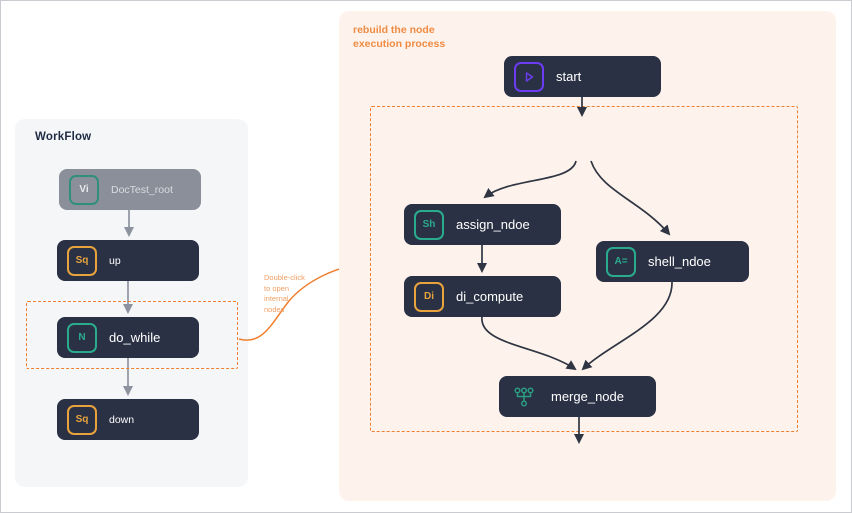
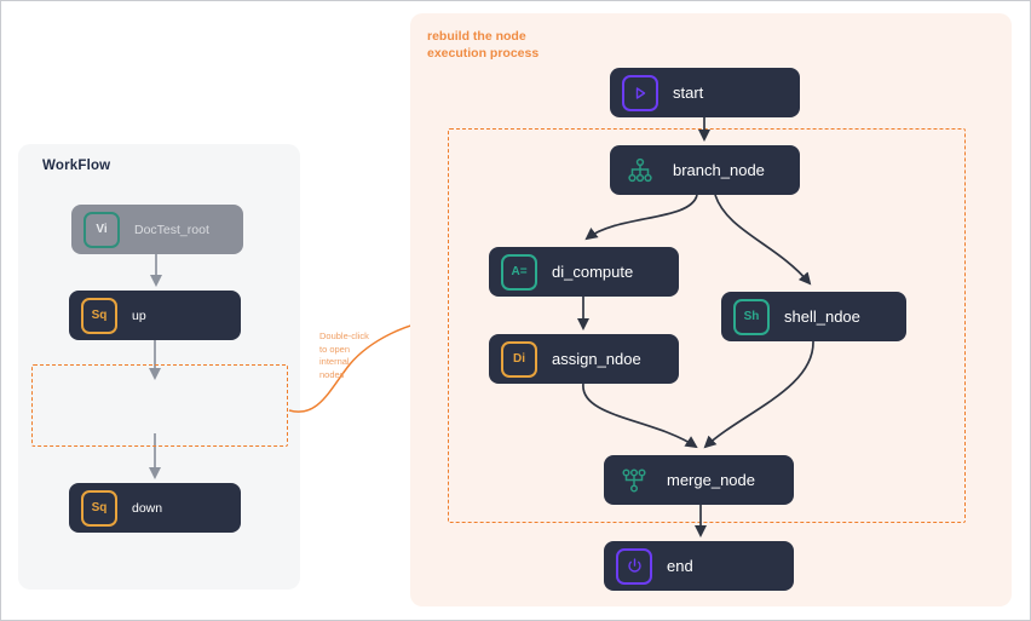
  WorkFlow
  Vi
  DocTest_root
  Sq
  up
- N
- do_while
  Sq
  down
  Double-click
  to open
  internal
  nodes
  rebuild the node
  execution process
  start
+ branch_node
- Sh
+ A=
- assign_ndoe
+ di_compute
  Di
- di_compute
+ assign_ndoe
- A=
+ Sh
  shell_ndoe
  merge_node
+ end
